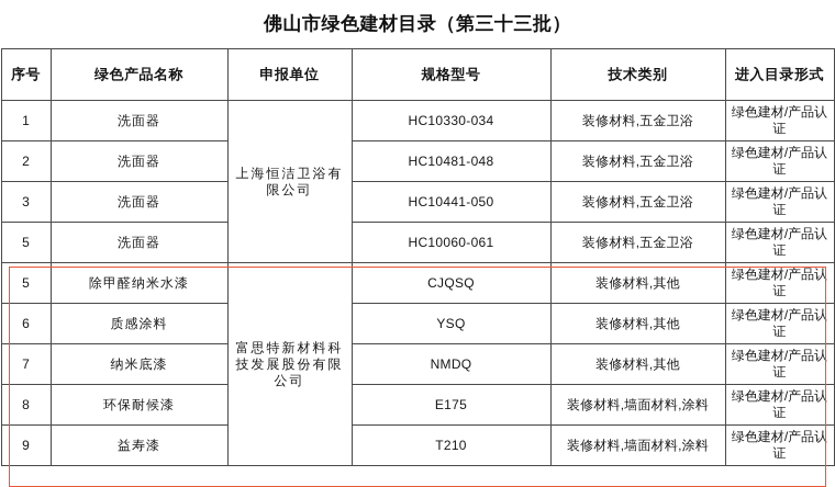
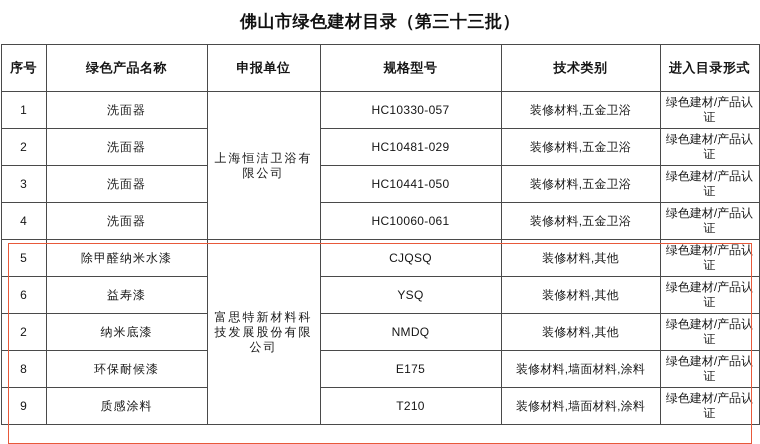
  佛山市绿色建材目录（第三十三批）
  序号	绿色产品名称	申报单位	规格型号	技术类别	进入目录形式
- 1	洗面器	上海恒洁卫浴有限公司	HC10330-034	装修材料,五金卫浴	绿色建材/产品认证
+ 1	洗面器	上海恒洁卫浴有限公司	HC10330-057	装修材料,五金卫浴	绿色建材/产品认证
- 2	洗面器	HC10481-048	装修材料,五金卫浴	绿色建材/产品认证
+ 2	洗面器	HC10481-029	装修材料,五金卫浴	绿色建材/产品认证
  3	洗面器	HC10441-050	装修材料,五金卫浴	绿色建材/产品认证
- 5	洗面器	HC10060-061	装修材料,五金卫浴	绿色建材/产品认证
+ 4	洗面器	HC10060-061	装修材料,五金卫浴	绿色建材/产品认证
  5	除甲醛纳米水漆	富思特新材料科技发展股份有限公司	CJQSQ	装修材料,其他	绿色建材/产品认证
- 6	质感涂料	YSQ	装修材料,其他	绿色建材/产品认证
+ 6	益寿漆	YSQ	装修材料,其他	绿色建材/产品认证
- 7	纳米底漆	NMDQ	装修材料,其他	绿色建材/产品认证
+ 2	纳米底漆	NMDQ	装修材料,其他	绿色建材/产品认证
  8	环保耐候漆	E175	装修材料,墙面材料,涂料	绿色建材/产品认证
- 9	益寿漆	T210	装修材料,墙面材料,涂料	绿色建材/产品认证
+ 9	质感涂料	T210	装修材料,墙面材料,涂料	绿色建材/产品认证
